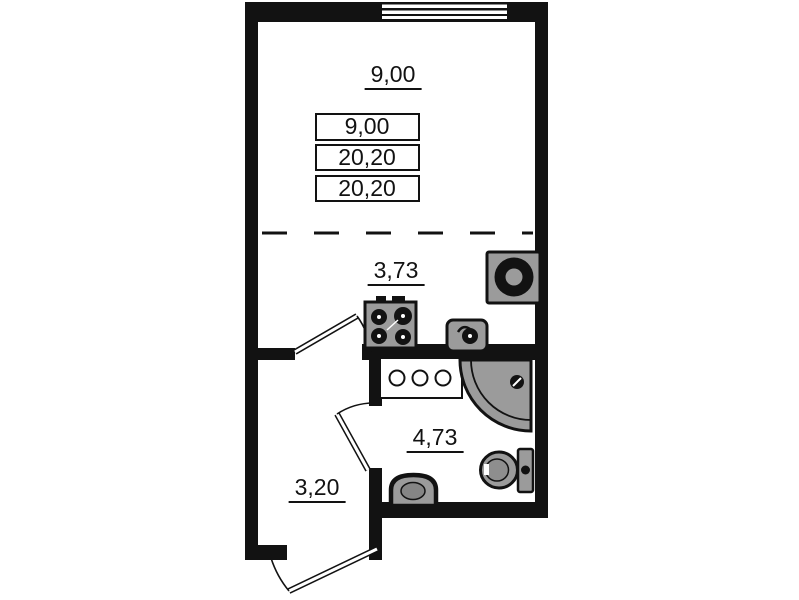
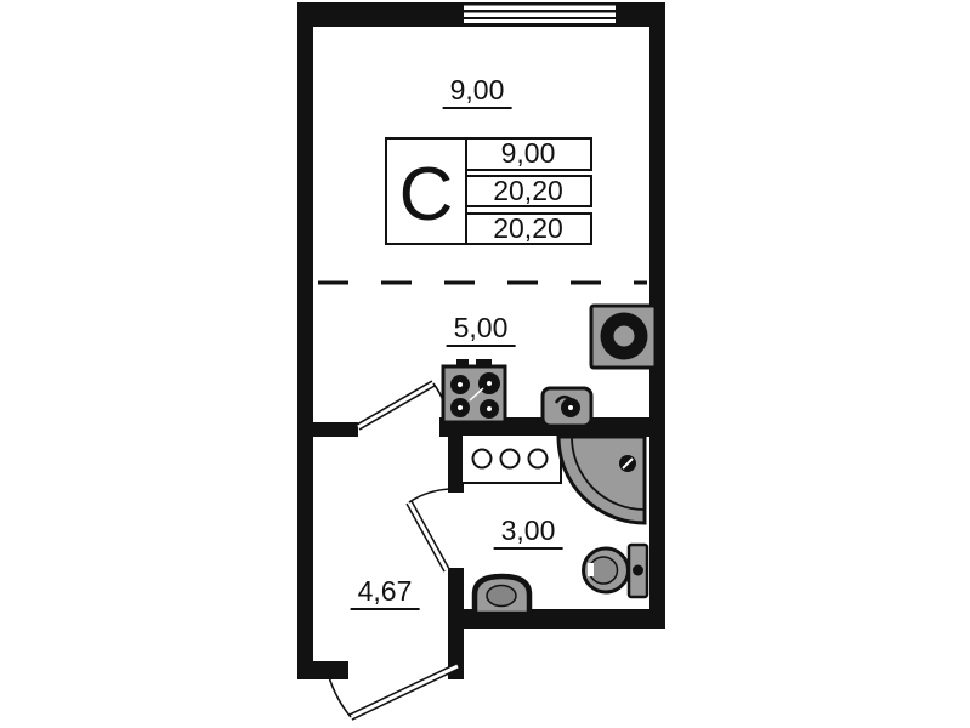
  9,00
- 3,73
+ 5,00
- 4,73
+ 3,00
- 3,20
+ 4,67
+ С
  9,00
  20,20
  20,20
